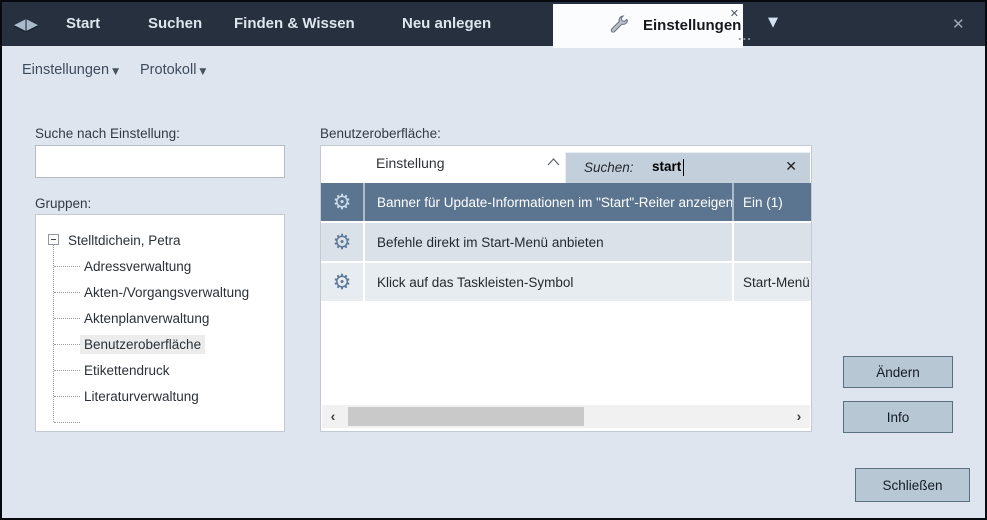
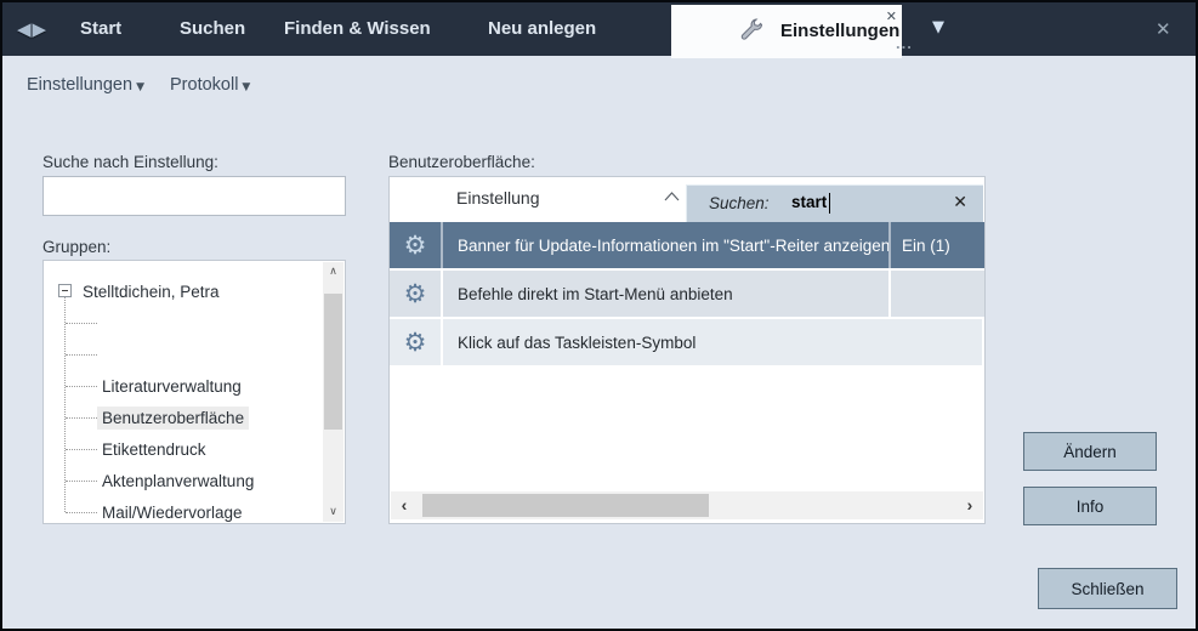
  ◀
  ▶
  Start
  Suchen
  Finden & Wissen
  Neu anlegen
  Einstellungen
  ✕
  ...
  ▼
  ✕
  Einstellungen ▼
  Protokoll ▼
  Suche nach Einstellung:
  Gruppen:
  Stelltdichein, Petra
- Adressverwaltung
- Akten-/Vorgangsverwaltung
- Aktenplanverwaltung
+ Literaturverwaltung
  Benutzeroberfläche
  Etikettendruck
- Literaturverwaltung
+ Aktenplanverwaltung
+ Mail/Wiedervorlage
+ ∧
+ ∨
  Benutzeroberfläche:
  Einstellung
  Suchen:
  start
  ✕
  ⚙
  Banner für Update-Informationen im "Start"-Reiter anzeigen
  Ein (1)
  ⚙
  Befehle direkt im Start-Menü anbieten
  ⚙
  Klick auf das Taskleisten-Symbol
- Start-Menü
  ‹
  ›
  Ändern
  Info
  Schließen
